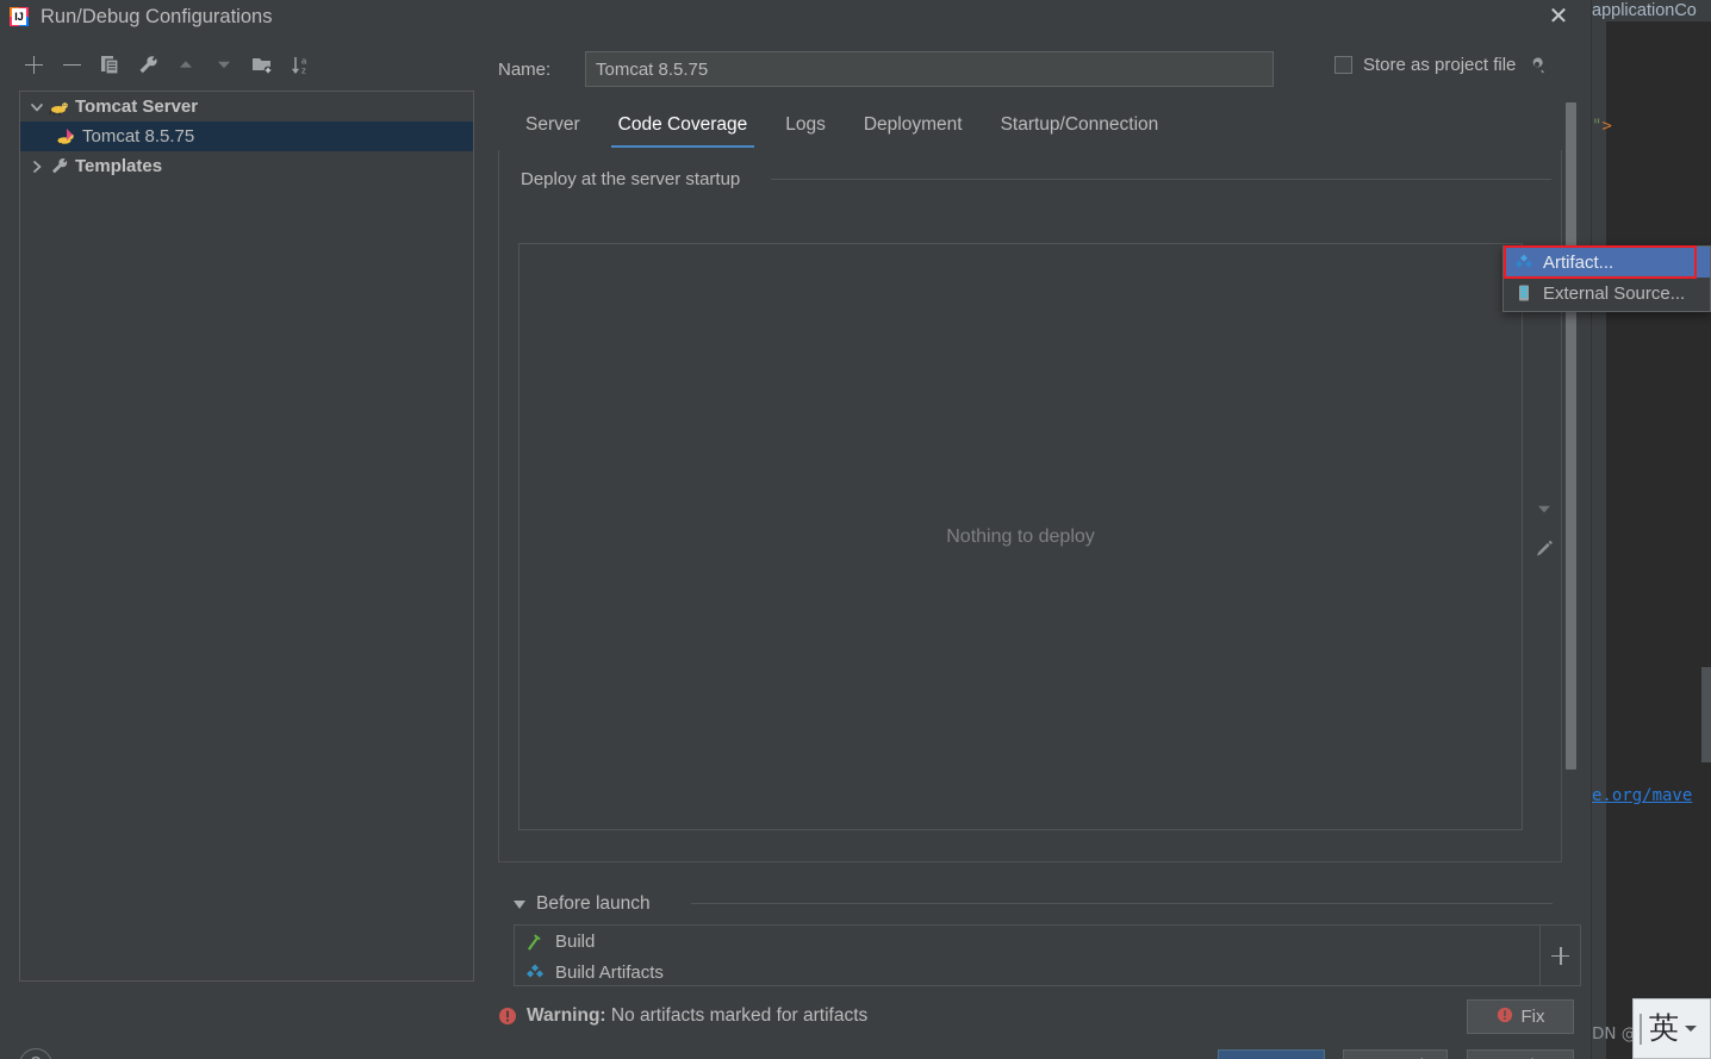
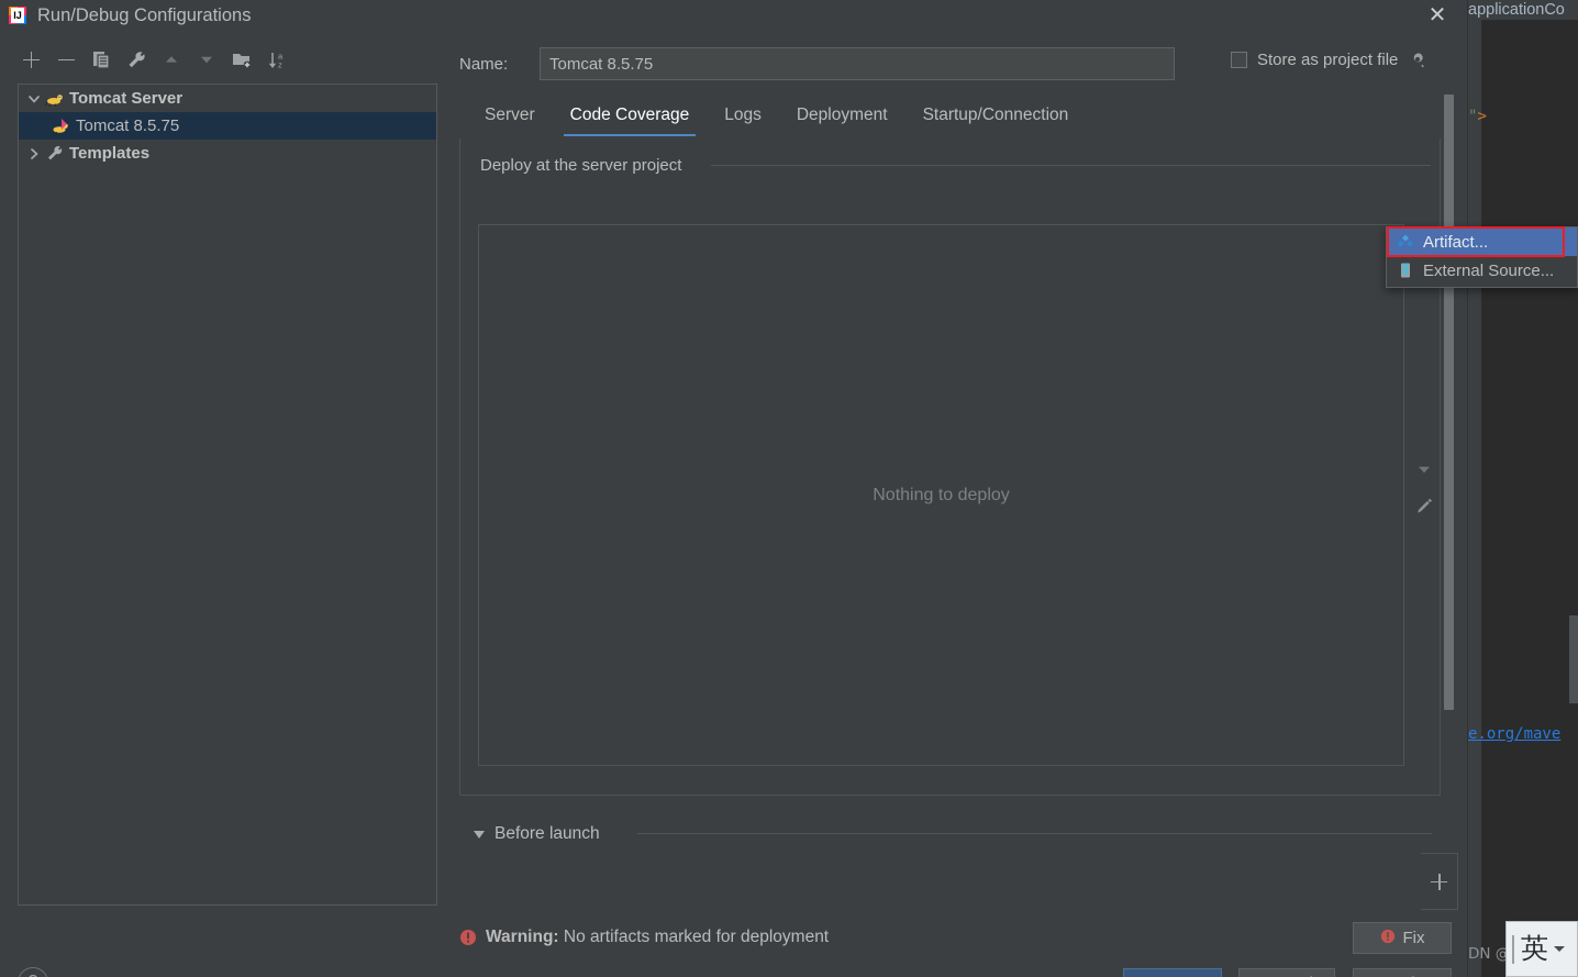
  applicationCo
  ">
  e.org/mave
  英
  IJ
  Run/Debug Configurations
  ✕
  a
  z
  Tomcat Server
  Tomcat 8.5.75
  Templates
  Name:
  Tomcat 8.5.75
  Store as project file
  Server
  Code Coverage
  Logs
  Deployment
  Startup/Connection
- Deploy at the server startup
+ Deploy at the server project
  Nothing to deploy
  Before launch
- Build
- Build Artifacts
- Warning: No artifacts marked for artifacts
+ Warning: No artifacts marked for deployment
  Fix
  Artifact...
  External Source...
